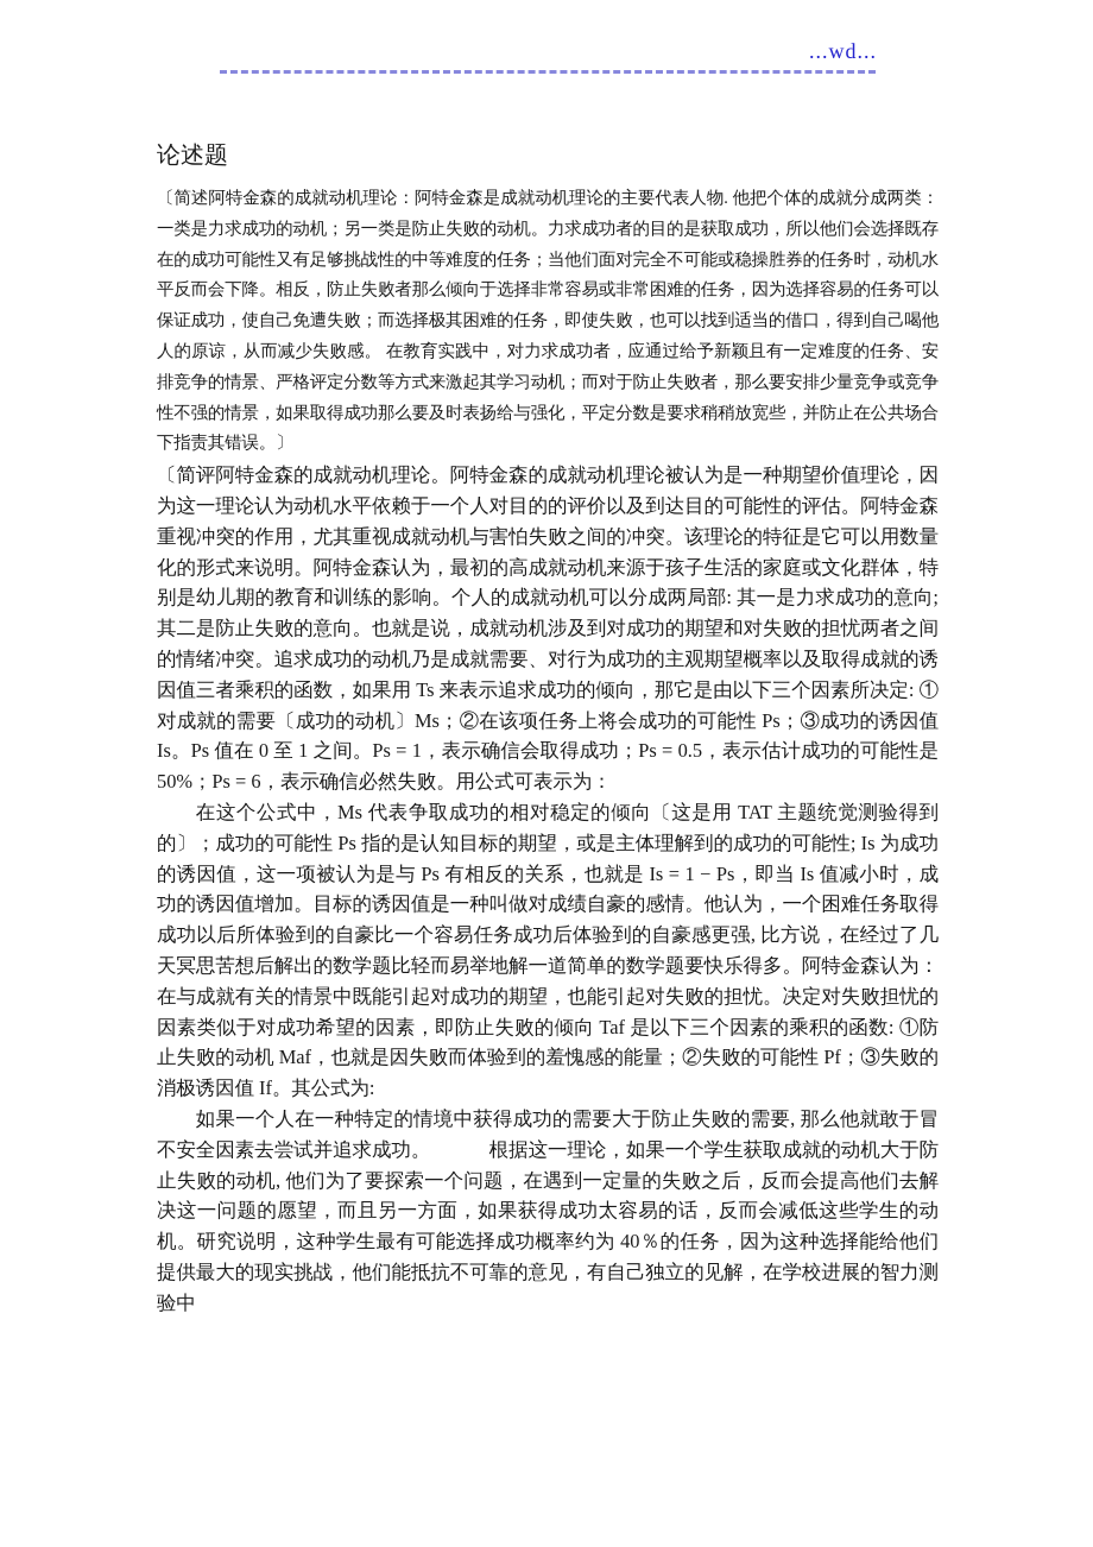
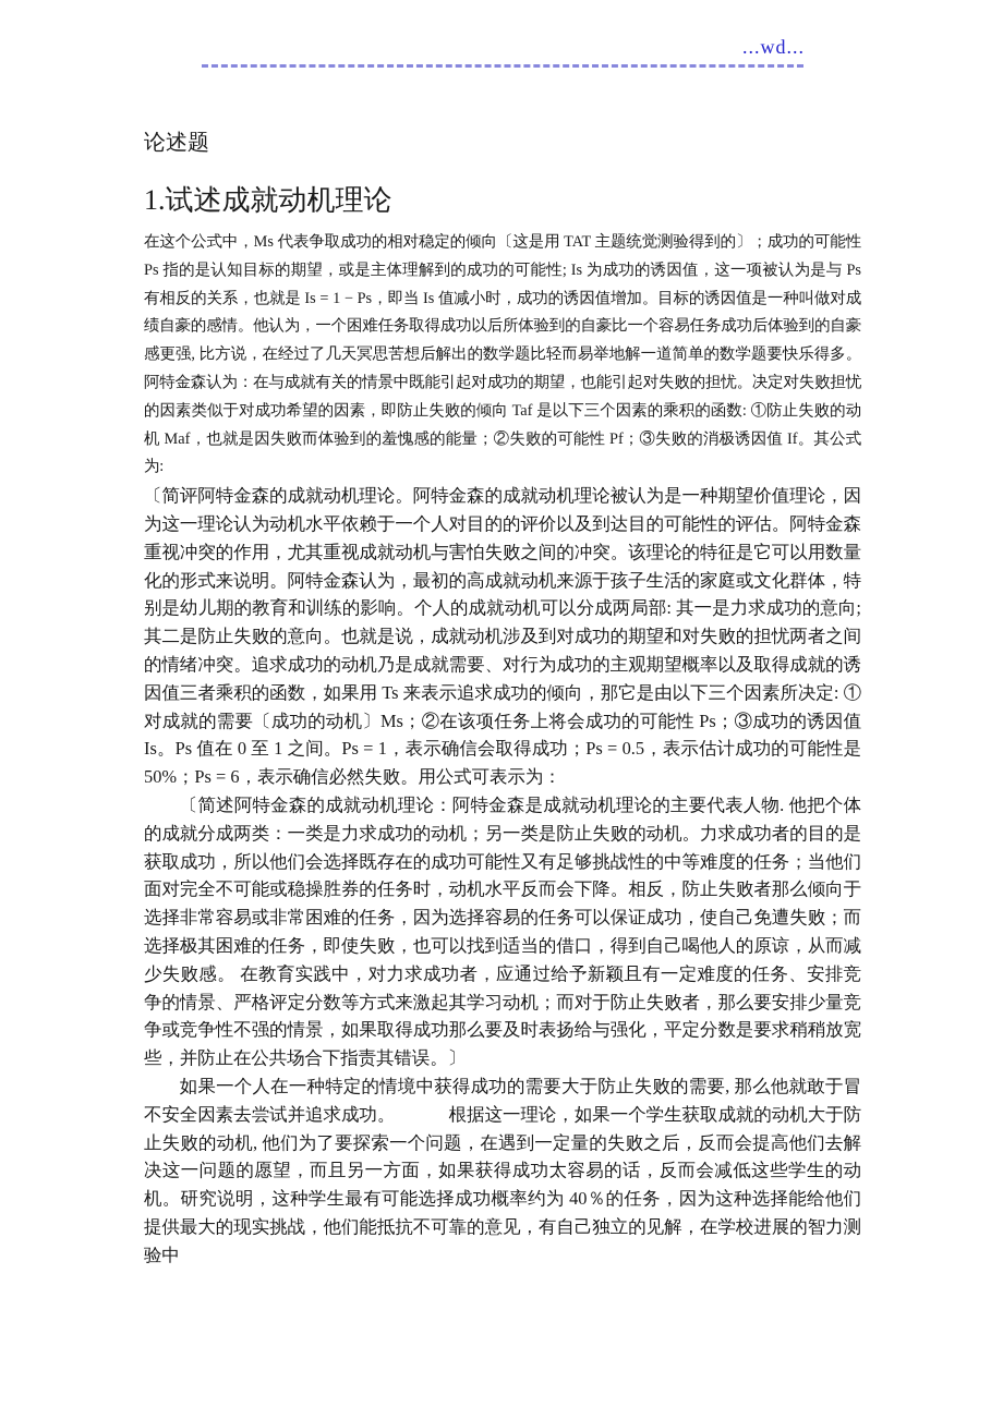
  ...wd...
  论述题
+ 1.试述成就动机理论
- 〔简述阿特金森的成就动机理论：阿特金森是成就动机理论的主要代表人物. 他把个体的成就分成两类：一类是力求成功的动机；另一类是防止失败的动机。力求成功者的目的是获取成功，所以他们会选择既存在的成功可能性又有足够挑战性的中等难度的任务；当他们面对完全不可能或稳操胜券的任务时，动机水平反而会下降。相反，防止失败者那么倾向于选择非常容易或非常困难的任务，因为选择容易的任务可以保证成功，使自己免遭失败；而选择极其困难的任务，即使失败，也可以找到适当的借口，得到自己喝他人的原谅，从而减少失败感。 在教育实践中，对力求成功者，应通过给予新颖且有一定难度的任务、安排竞争的情景、严格评定分数等方式来激起其学习动机；而对于防止失败者，那么要安排少量竞争或竞争性不强的情景，如果取得成功那么要及时表扬给与强化，平定分数是要求稍稍放宽些，并防止在公共场合下指责其错误。〕
+ 在这个公式中，Ms 代表争取成功的相对稳定的倾向〔这是用 TAT 主题统觉测验得到的〕；成功的可能性 Ps 指的是认知目标的期望，或是主体理解到的成功的可能性; Is 为成功的诱因值，这一项被认为是与 Ps 有相反的关系，也就是 Is = 1 − Ps，即当 Is 值减小时，成功的诱因值增加。目标的诱因值是一种叫做对成绩自豪的感情。他认为，一个困难任务取得成功以后所体验到的自豪比一个容易任务成功后体验到的自豪感更强, 比方说，在经过了几天冥思苦想后解出的数学题比轻而易举地解一道简单的数学题要快乐得多。阿特金森认为：在与成就有关的情景中既能引起对成功的期望，也能引起对失败的担忧。决定对失败担忧的因素类似于对成功希望的因素，即防止失败的倾向 Taf 是以下三个因素的乘积的函数: ①防止失败的动机 Maf，也就是因失败而体验到的羞愧感的能量；②失败的可能性 Pf；③失败的消极诱因值 If。其公式为:
  〔简评阿特金森的成就动机理论。阿特金森的成就动机理论被认为是一种期望价值理论，因为这一理论认为动机水平依赖于一个人对目的的评价以及到达目的可能性的评估。阿特金森重视冲突的作用，尤其重视成就动机与害怕失败之间的冲突。该理论的特征是它可以用数量化的形式来说明。阿特金森认为，最初的高成就动机来源于孩子生活的家庭或文化群体，特别是幼儿期的教育和训练的影响。个人的成就动机可以分成两局部: 其一是力求成功的意向; 其二是防止失败的意向。也就是说，成就动机涉及到对成功的期望和对失败的担忧两者之间的情绪冲突。追求成功的动机乃是成就需要、对行为成功的主观期望概率以及取得成就的诱因值三者乘积的函数，如果用 Ts 来表示追求成功的倾向，那它是由以下三个因素所决定: ①对成就的需要〔成功的动机〕Ms；②在该项任务上将会成功的可能性 Ps；③成功的诱因值 Is。Ps 值在 0 至 1 之间。Ps = 1，表示确信会取得成功；Ps = 0.5，表示估计成功的可能性是 50%；Ps = 6，表示确信必然失败。用公式可表示为：
- 在这个公式中，Ms 代表争取成功的相对稳定的倾向〔这是用 TAT 主题统觉测验得到的〕；成功的可能性 Ps 指的是认知目标的期望，或是主体理解到的成功的可能性; Is 为成功的诱因值，这一项被认为是与 Ps 有相反的关系，也就是 Is = 1 − Ps，即当 Is 值减小时，成功的诱因值增加。目标的诱因值是一种叫做对成绩自豪的感情。他认为，一个困难任务取得成功以后所体验到的自豪比一个容易任务成功后体验到的自豪感更强, 比方说，在经过了几天冥思苦想后解出的数学题比轻而易举地解一道简单的数学题要快乐得多。阿特金森认为：在与成就有关的情景中既能引起对成功的期望，也能引起对失败的担忧。决定对失败担忧的因素类似于对成功希望的因素，即防止失败的倾向 Taf 是以下三个因素的乘积的函数: ①防止失败的动机 Maf，也就是因失败而体验到的羞愧感的能量；②失败的可能性 Pf；③失败的消极诱因值 If。其公式为:
+ 〔简述阿特金森的成就动机理论：阿特金森是成就动机理论的主要代表人物. 他把个体的成就分成两类：一类是力求成功的动机；另一类是防止失败的动机。力求成功者的目的是获取成功，所以他们会选择既存在的成功可能性又有足够挑战性的中等难度的任务；当他们面对完全不可能或稳操胜券的任务时，动机水平反而会下降。相反，防止失败者那么倾向于选择非常容易或非常困难的任务，因为选择容易的任务可以保证成功，使自己免遭失败；而选择极其困难的任务，即使失败，也可以找到适当的借口，得到自己喝他人的原谅，从而减少失败感。 在教育实践中，对力求成功者，应通过给予新颖且有一定难度的任务、安排竞争的情景、严格评定分数等方式来激起其学习动机；而对于防止失败者，那么要安排少量竞争或竞争性不强的情景，如果取得成功那么要及时表扬给与强化，平定分数是要求稍稍放宽些，并防止在公共场合下指责其错误。〕
  如果一个人在一种特定的情境中获得成功的需要大于防止失败的需要, 那么他就敢于冒不安全因素去尝试并追求成功。 根据这一理论，如果一个学生获取成就的动机大于防止失败的动机, 他们为了要探索一个问题，在遇到一定量的失败之后，反而会提高他们去解决这一问题的愿望，而且另一方面，如果获得成功太容易的话，反而会减低这些学生的动机。研究说明，这种学生最有可能选择成功概率约为 40％的任务，因为这种选择能给他们提供最大的现实挑战，他们能抵抗不可靠的意见，有自己独立的见解，在学校进展的智力测验中
